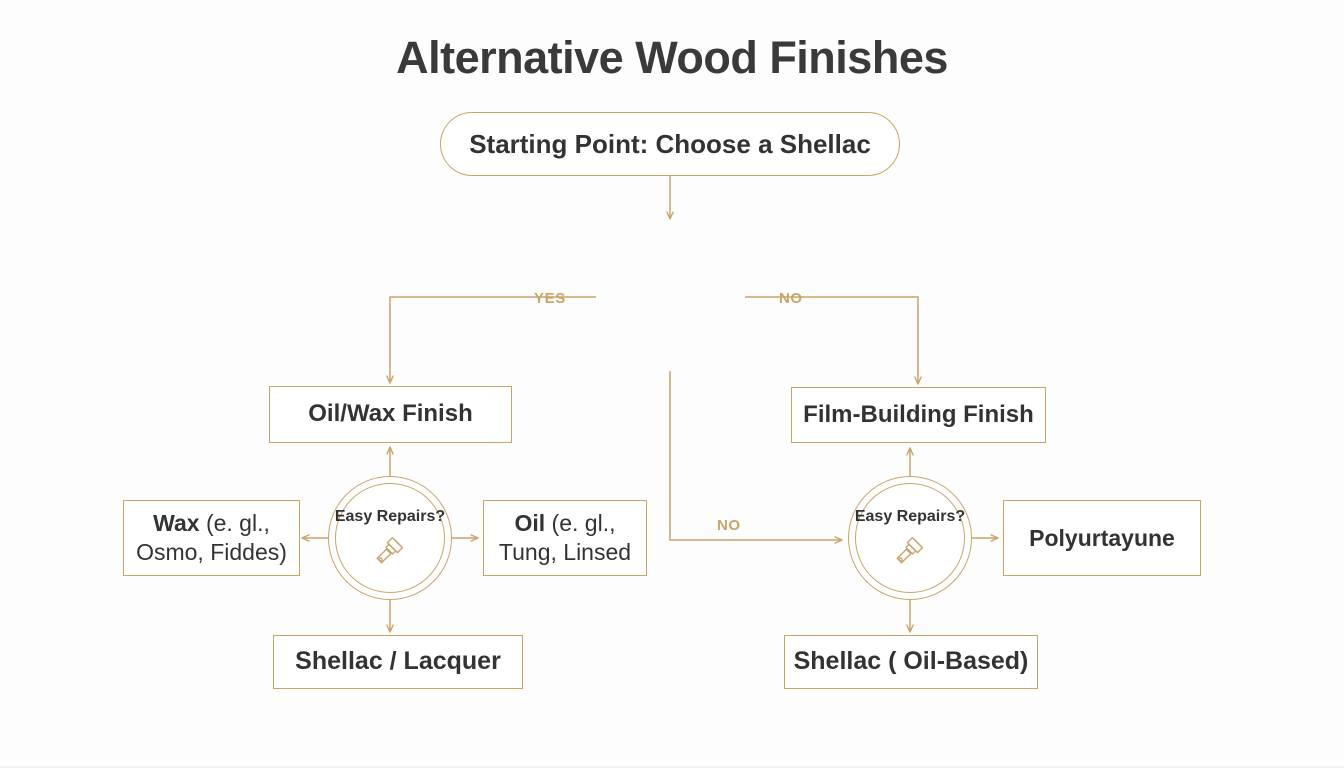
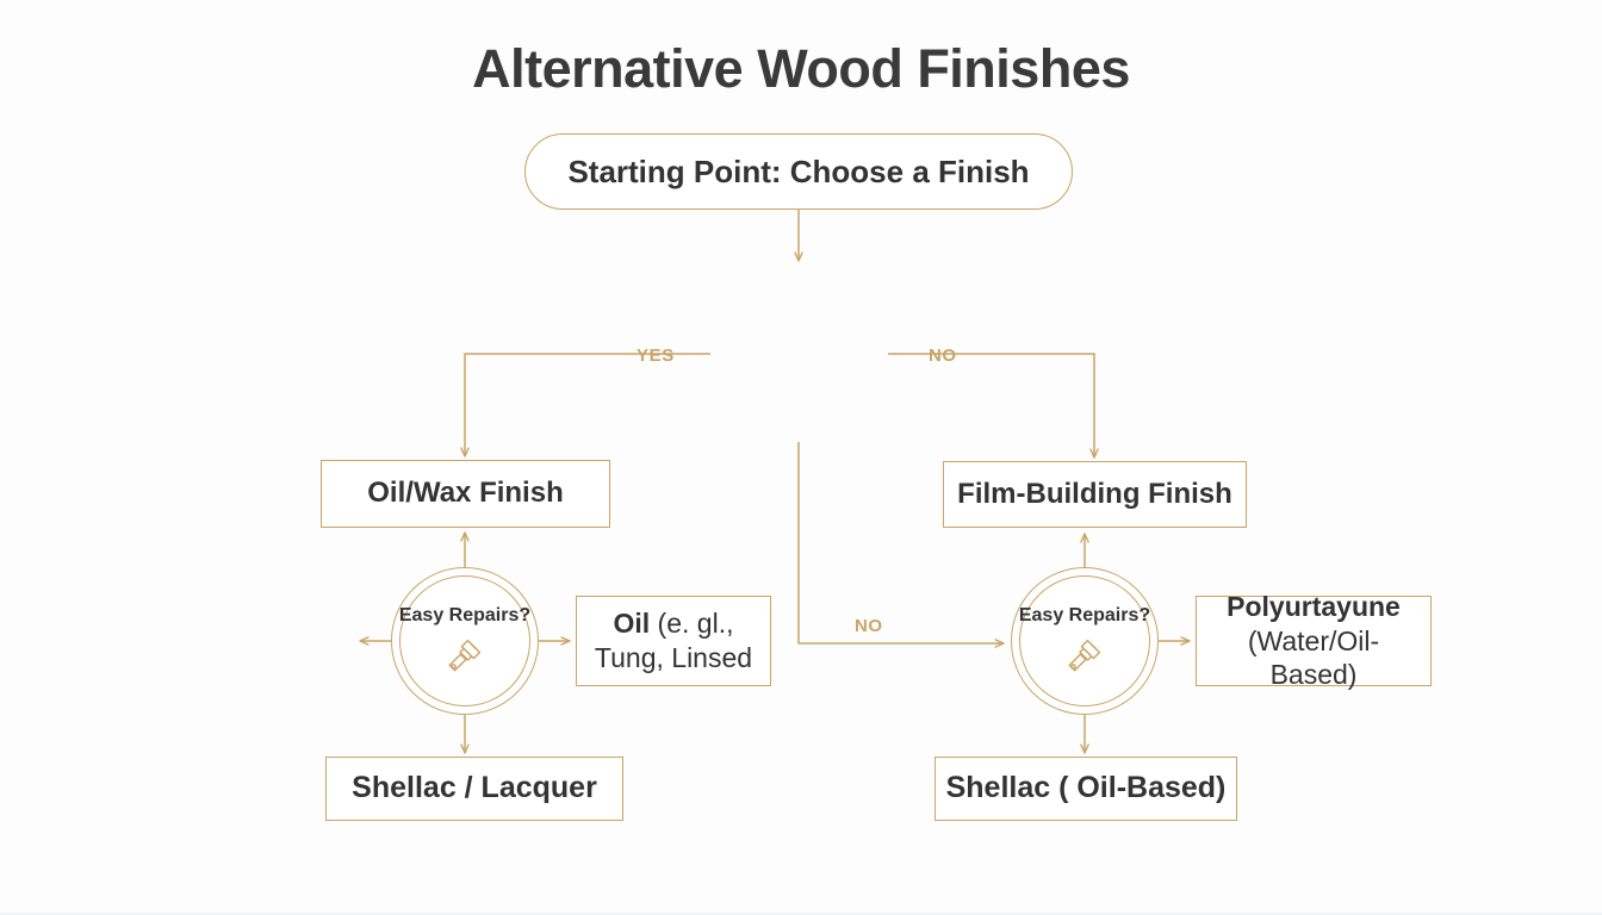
  Alternative Wood Finishes
- Starting Point: Choose a Shellac
+ Starting Point: Choose a Finish
  YES
  NO
  NO
  Oil/Wax Finish
  Easy Repairs?
- Wax (e. gl.,
- Osmo, Fiddes)
  Oil (e. gl.,
  Tung, Linsed
  Shellac / Lacquer
  Film-Building Finish
  Easy Repairs?
  Polyurtayune
+ (Water/Oil-Based)
  Shellac ( Oil-Based)
